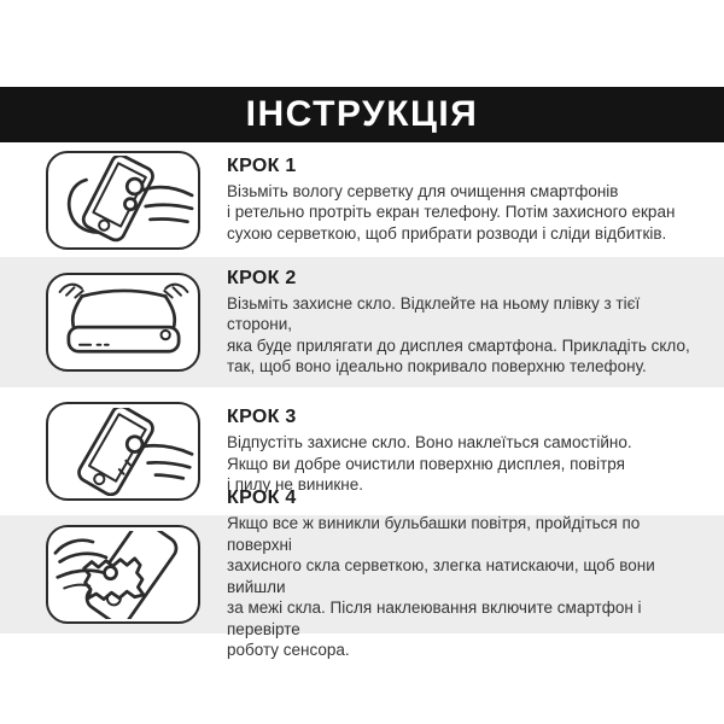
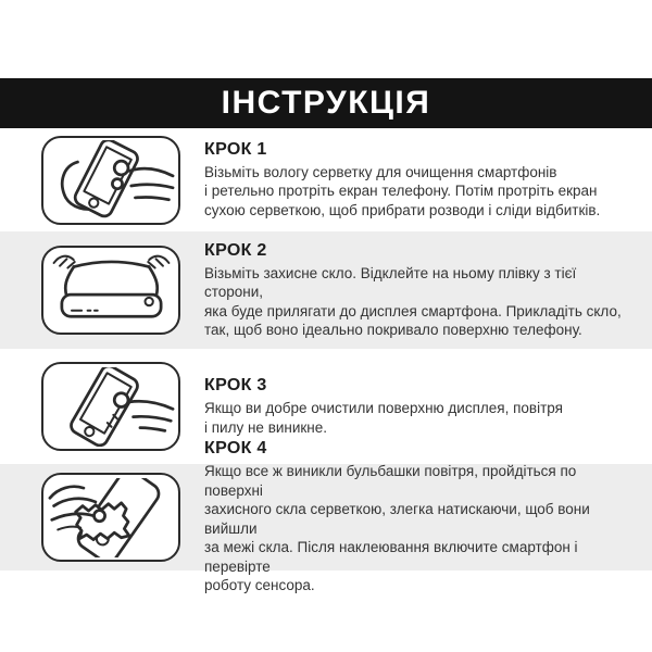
  ІНСТРУКЦІЯ
  КРОК 1
  Візьміть вологу серветку для очищення смартфонів
- і ретельно протріть екран телефону. Потім захисного екран
+ і ретельно протріть екран телефону. Потім протріть екран
  сухою серветкою, щоб прибрати розводи і сліди відбитків.
  КРОК 2
  Візьміть захисне скло. Відклейте на ньому плівку з тієї сторони,
  яка буде прилягати до дисплея смартфона. Прикладіть скло,
  так, щоб воно ідеально покривало поверхню телефону.
  КРОК 3
- Відпустіть захисне скло. Воно наклеїться самостійно.
  Якщо ви добре очистили поверхню дисплея, повітря
  і пилу не виникне.
  КРОК 4
  Якщо все ж виникли бульбашки повітря, пройдіться по поверхні
  захисного скла серветкою, злегка натискаючи, щоб вони вийшли
  за межі скла. Після наклеювання включите смартфон і перевірте
  роботу сенсора.
